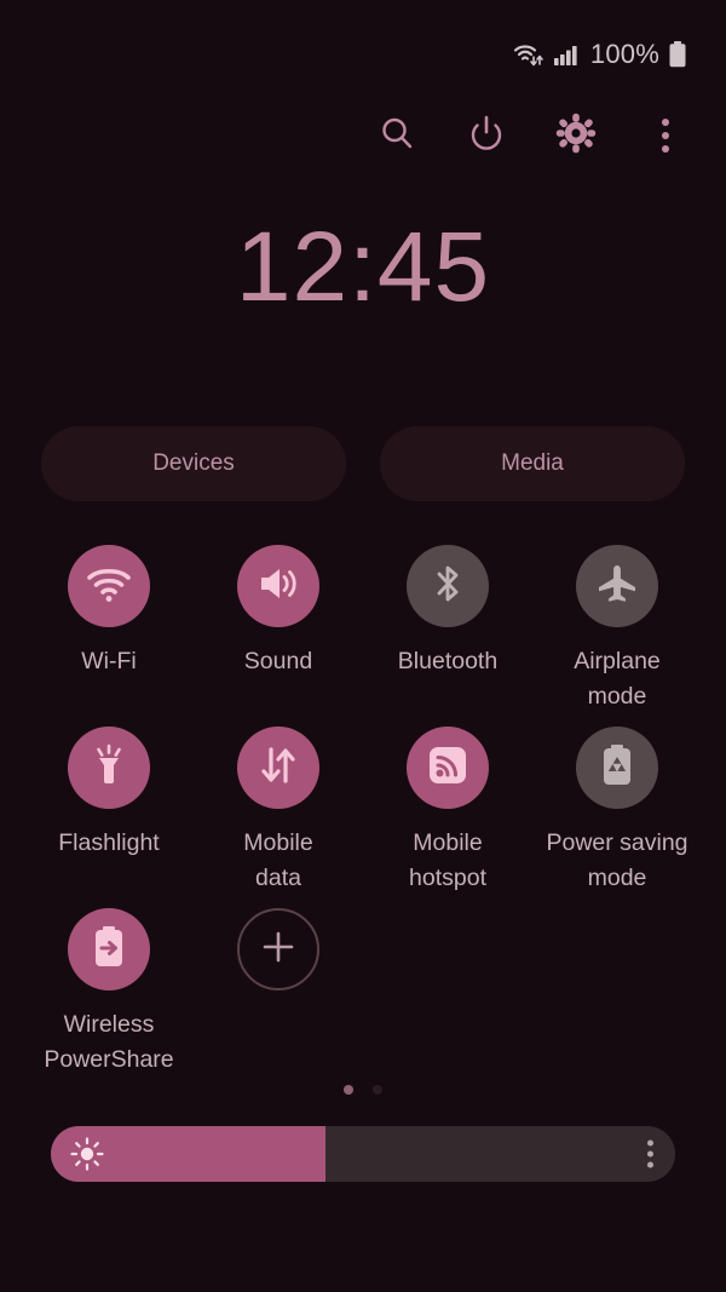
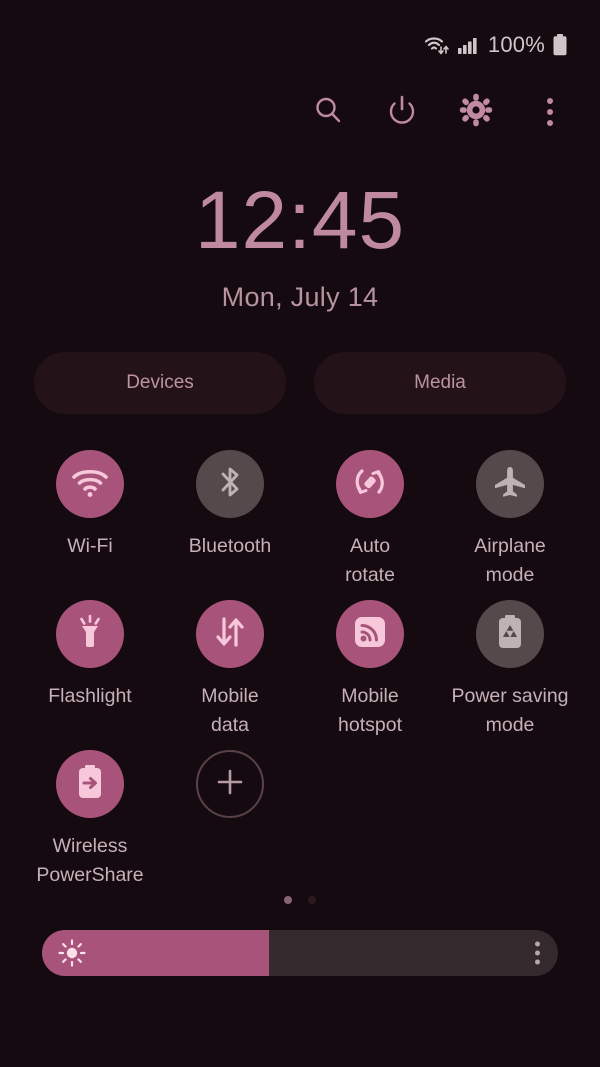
  100%
  12:45
+ Mon, July 14
  Devices
  Media
  Wi-Fi
- Sound
  Bluetooth
+ Auto
+ rotate
  Airplane
  mode
  Flashlight
  Mobile
  data
  Mobile
  hotspot
  Power saving
  mode
  Wireless
  PowerShare
